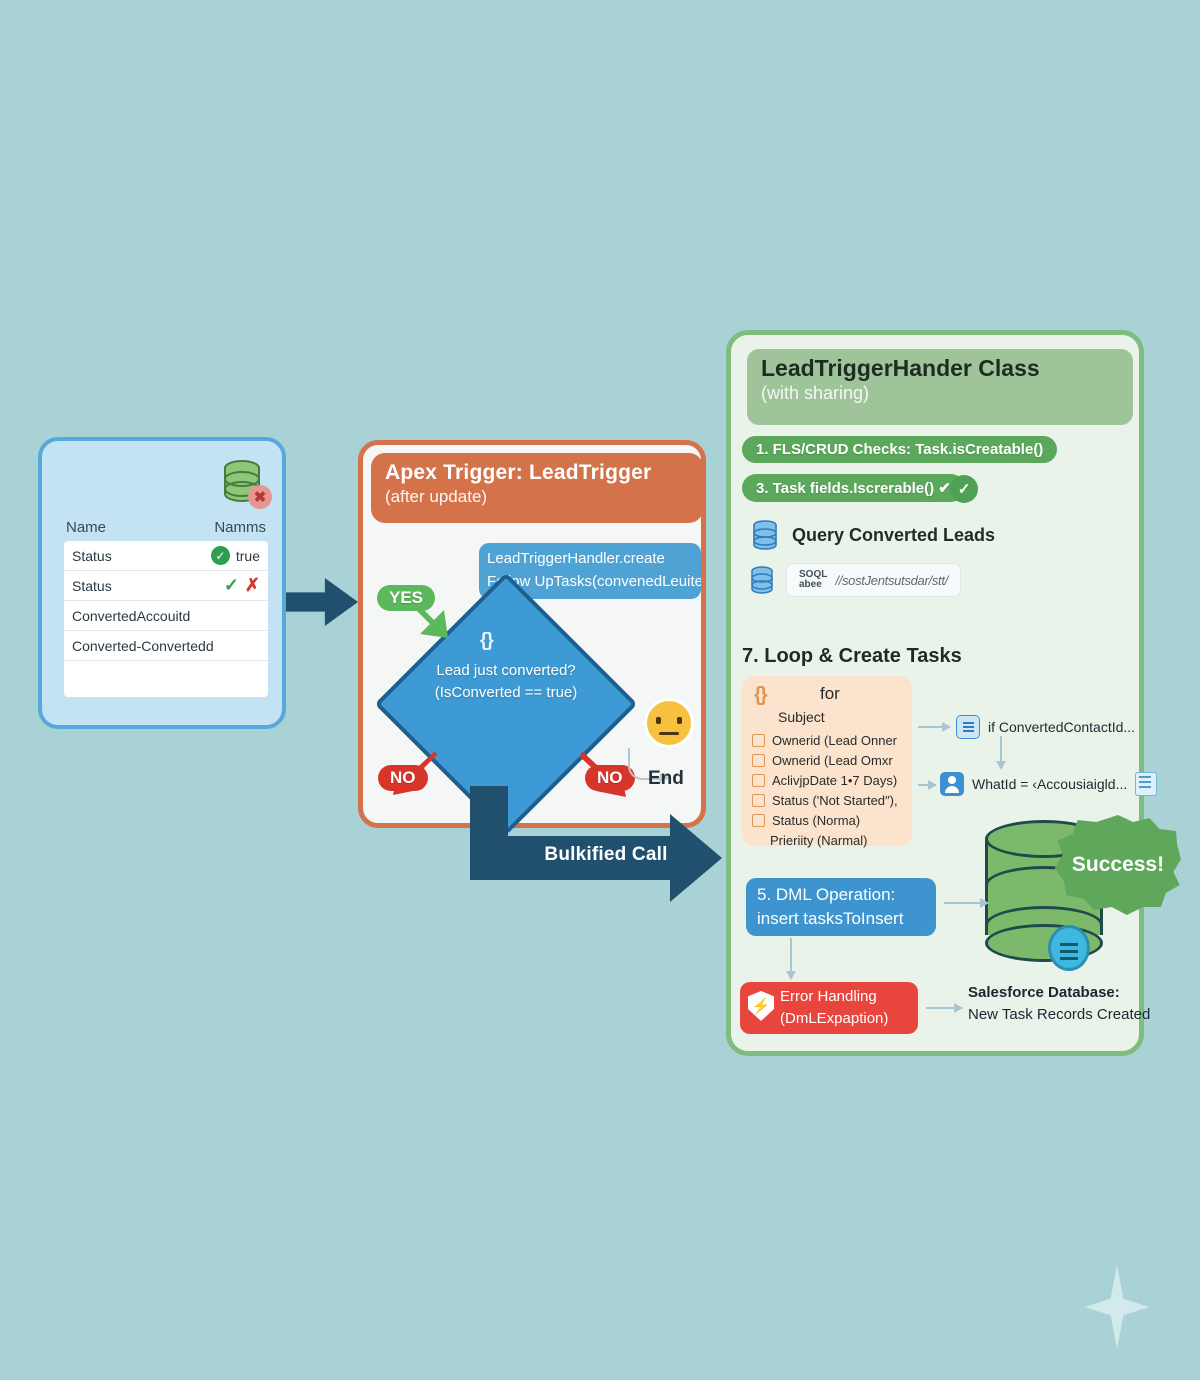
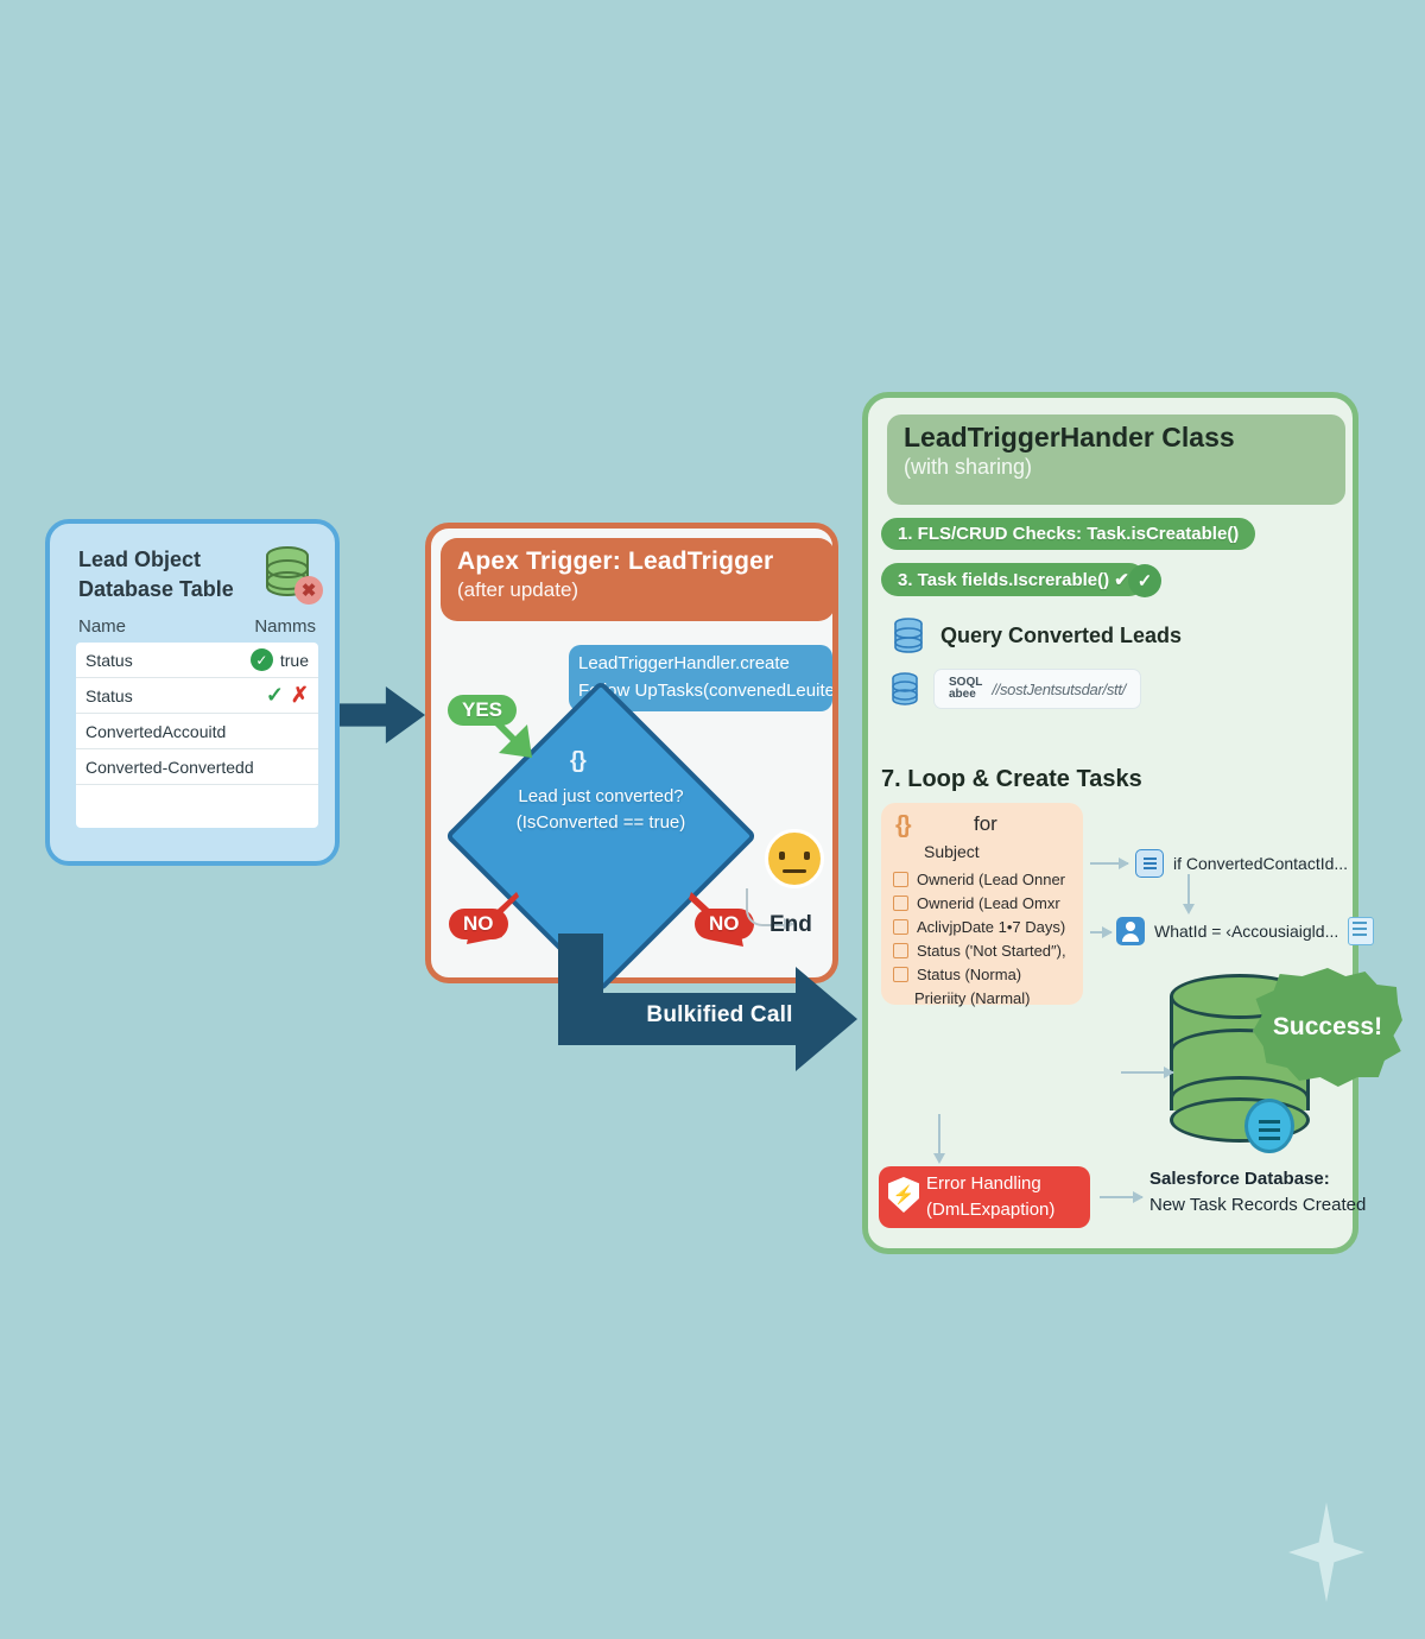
+ Lead Object
+ Database Table
  ✖
  Name
  Namms
  Status
  ✓
  true
  Status
  ✓
  ✗
  ConvertedAccouitd
  Converted-Convertedd
  Apex Trigger: LeadTrigger
  (after update)
  LeadTriggerHandler.create
  Fw UpTasks(convenedLeuite
  {}
  Lead just converted?
  (IsConverted == true)
  YES
  NO
  NO
  End
  Bulkified Call
  LeadTriggerHander Class
  (with sharing)
  1. FLS/CRUD Checks: Task.isCreatable()
  3. Task fields.Iscrerable() ✔
  ✓
  Query Converted Leads
  SOQL
  abee
  //sostJentsutsdar/stt/
  7. Loop & Create Tasks
  {}
  for
  Subject
  Ownerid (Lead Onner
  Ownerid (Lead Omxr
  AclivjpDate 1•7 Days)
  Status ('Not Started″),
  Status (Norma)
  Prieriity (Narmal)
  if ConvertedContactId...
  WhatId = ‹Accousiaigld...
  Success!
- 5. DML Operation:
- insert tasksToInsert
  Error Handling
  (DmLExpaption)
  Salesforce Database:
  New Task Records Created
